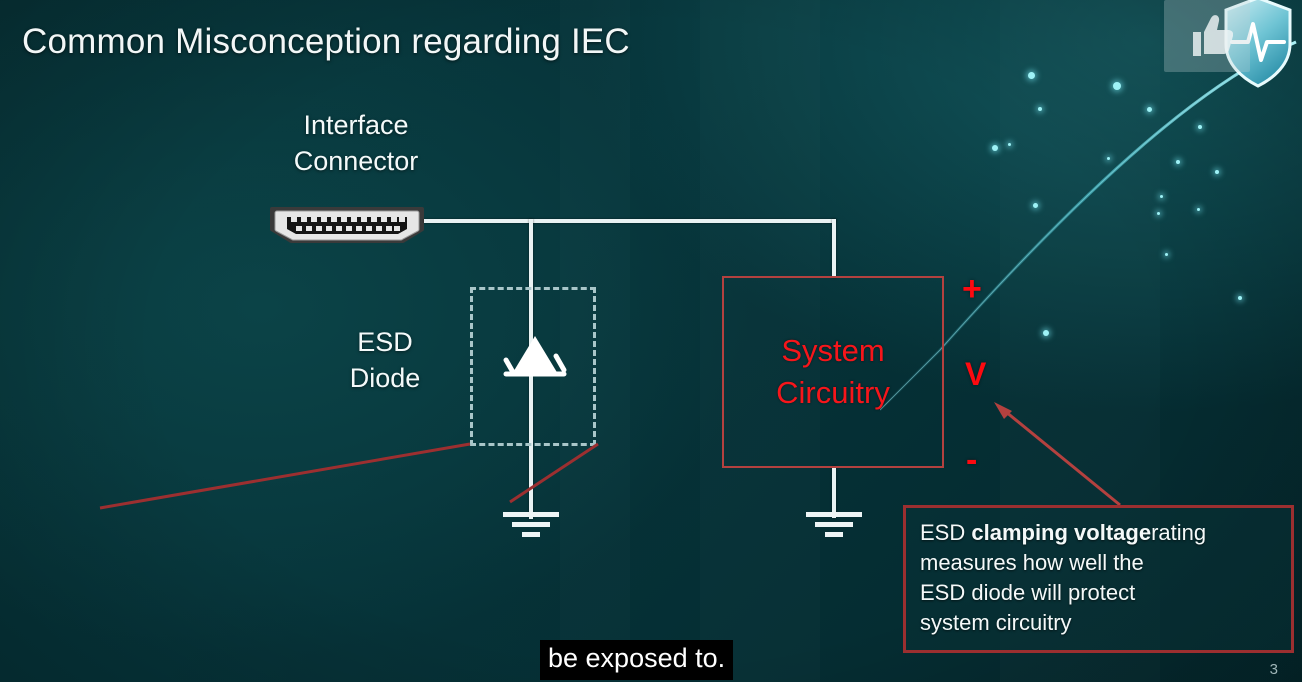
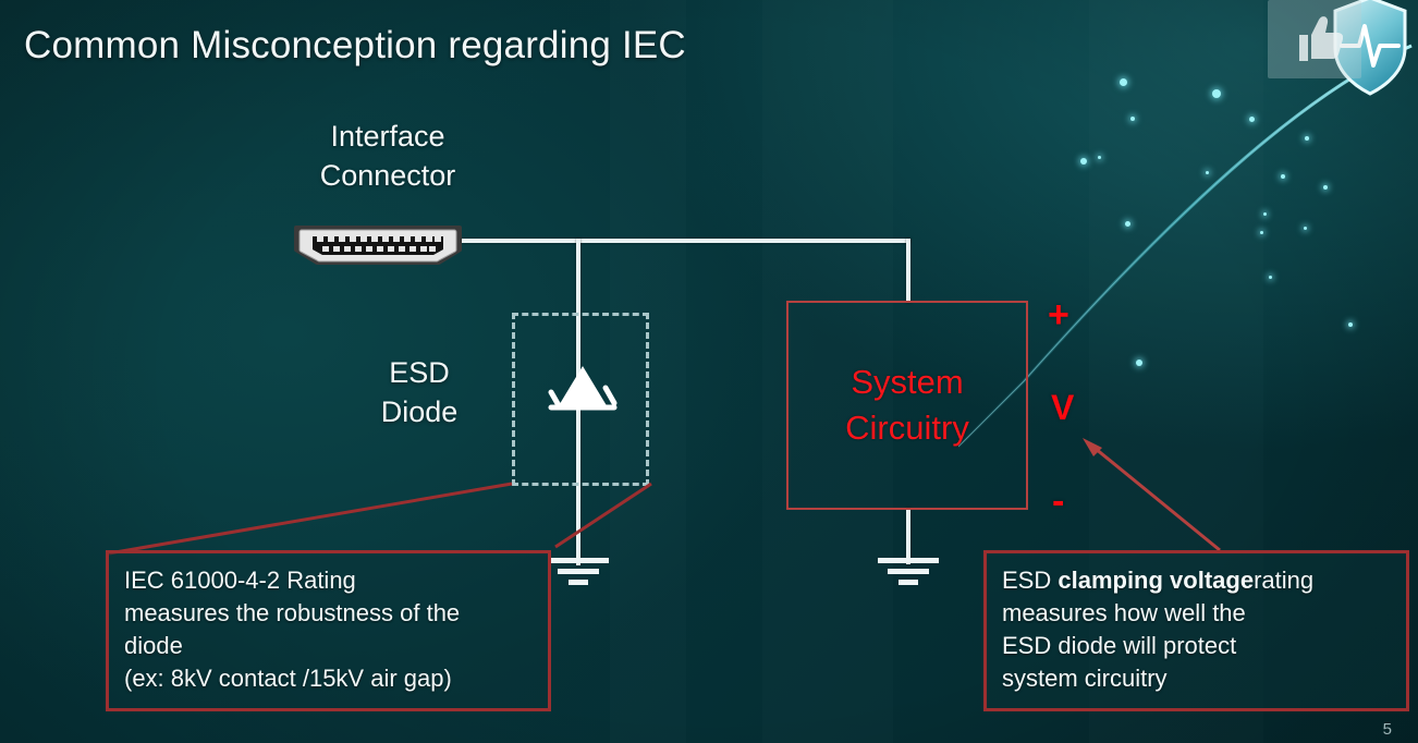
  Common Misconception regarding IEC
  Interface
  Connector
  ESD
  Diode
  System
  Circuitry
  +
  V
  -
+ IEC 61000-4-2 Rating
+ measures the robustness of the
+ diode
+ (ex: 8kV contact /15kV air gap)
  ESD clamping voltagerating measures how well the
  ESD diode will protect
  system circuitry
- be exposed to.
- 3
+ 5
